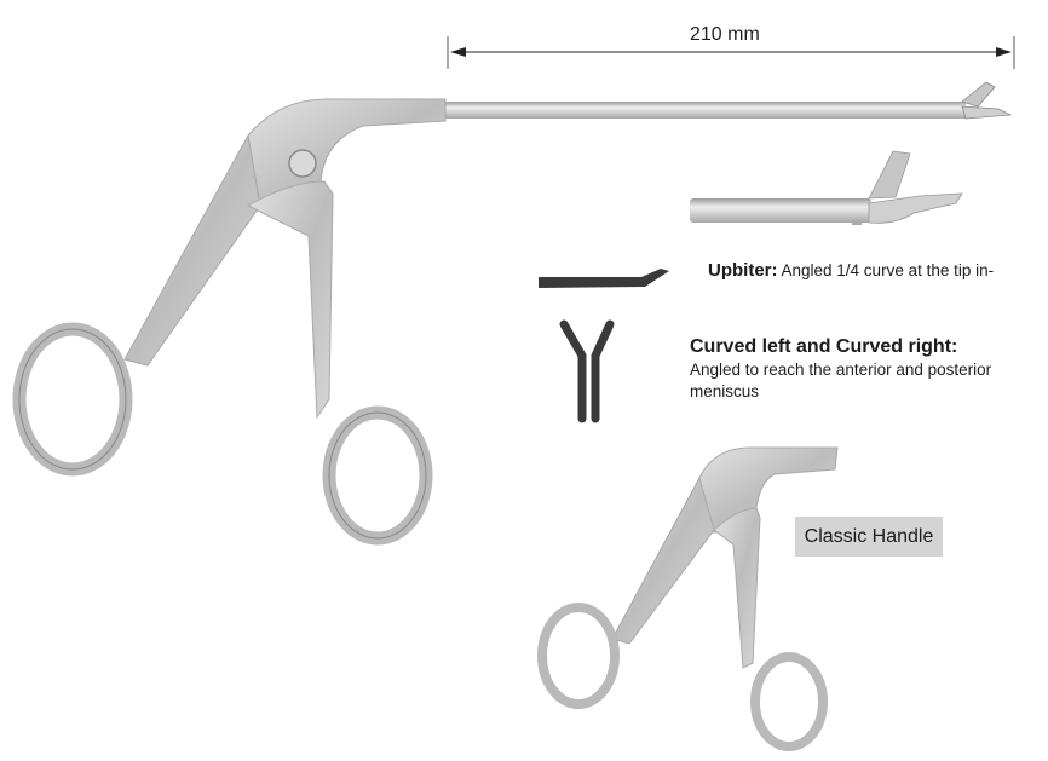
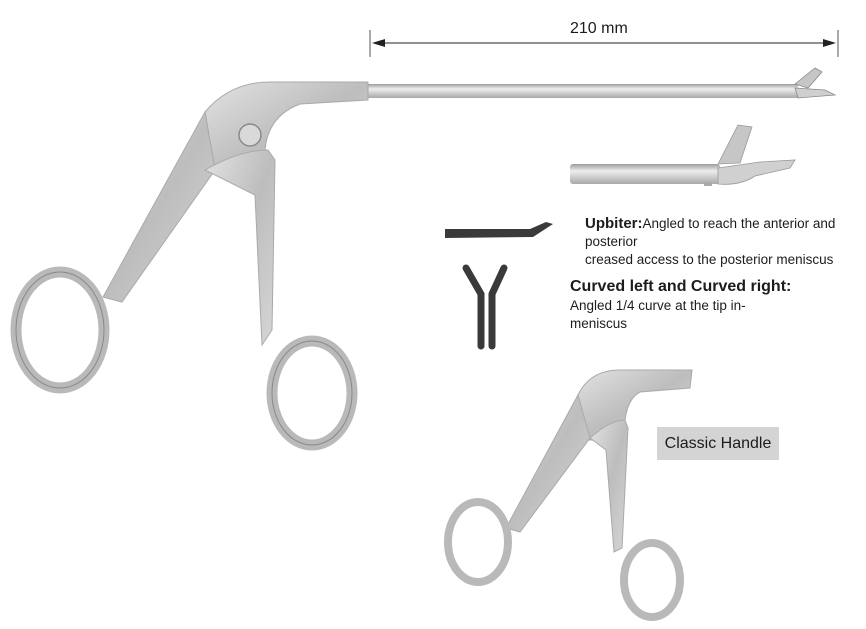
  210 mm
- Upbiter: Angled 1/4 curve at the tip in-
+ Upbiter:Angled to reach the anterior and posterior
+ creased access to the posterior meniscus
  Curved left and Curved right:
- Angled to reach the anterior and posterior
+ Angled 1/4 curve at the tip in-
  meniscus
  Classic Handle
